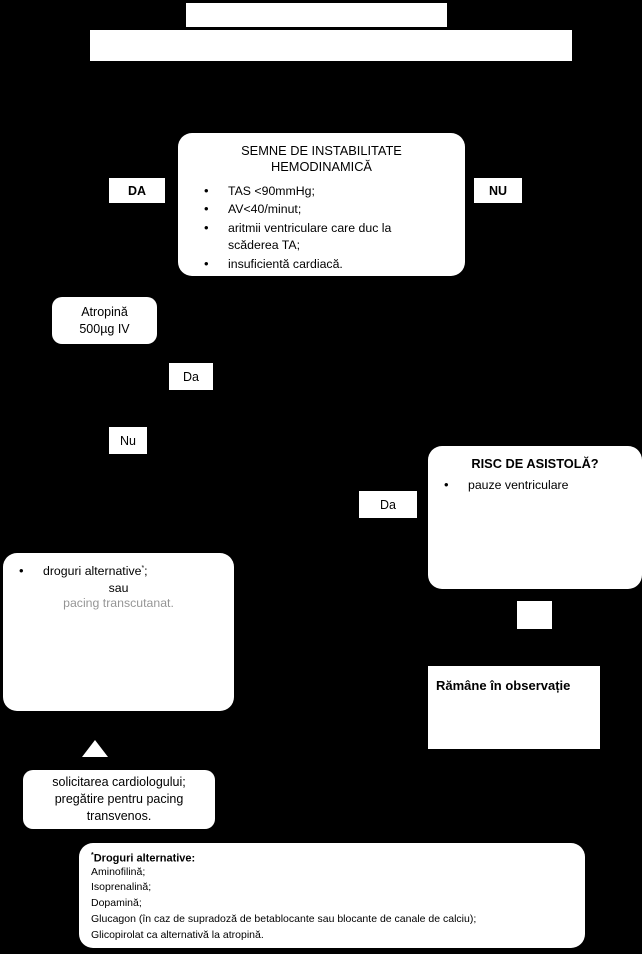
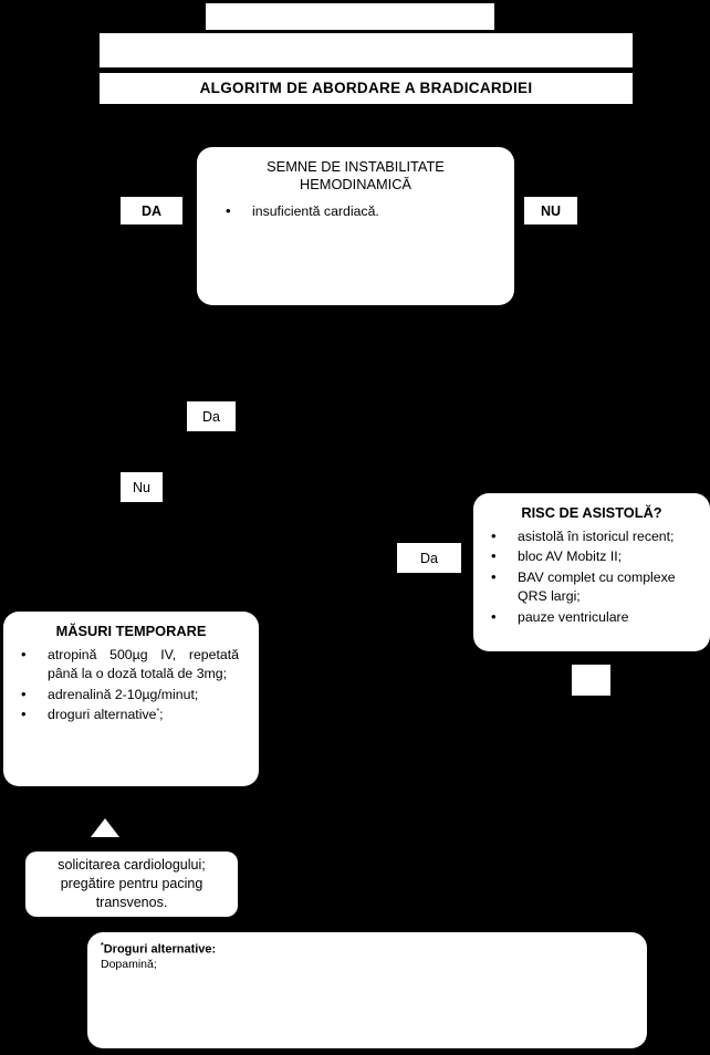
+ ALGORITM DE ABORDARE A BRADICARDIEI
  SEMNE DE INSTABILITATE
  HEMODINAMICĂ
- TAS <90mmHg;
- AV<40/minut;
- aritmii ventriculare care duc la scăderea TA;
  insuficientă cardiacă.
  DA
  NU
- Atropină
- 500µg IV
  Da
  Nu
  RISC DE ASISTOLĂ?
+ asistolă în istoricul recent;
+ bloc AV Mobitz II;
+ BAV complet cu complexe QRS largi;
  pauze ventriculare
  Da
+ MĂSURI TEMPORARE
+ atropină 500µg IV, repetată până la o doză totală de 3mg;
+ adrenalină 2-10µg/minut;
  droguri alternative ;
- sau
- pacing transcutanat.
- Rămâne în observație
  solicitarea cardiologului;
  pregătire pentru pacing
  transvenos.
  Droguri alternative:
- Aminofilină;
- Isoprenalină;
  Dopamină;
- Glucagon (în caz de supradoză de betablocante sau blocante de canale de calciu);
- Glicopirolat ca alternativă la atropină.
